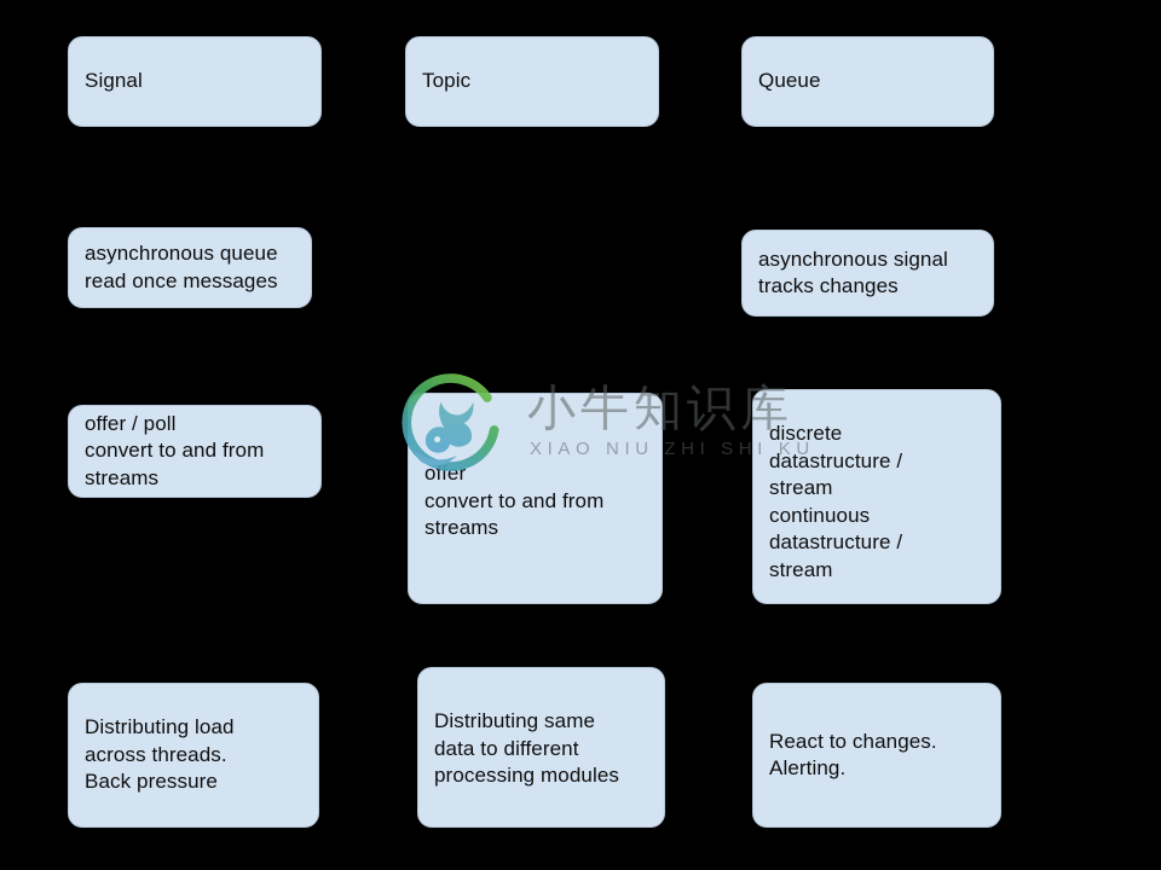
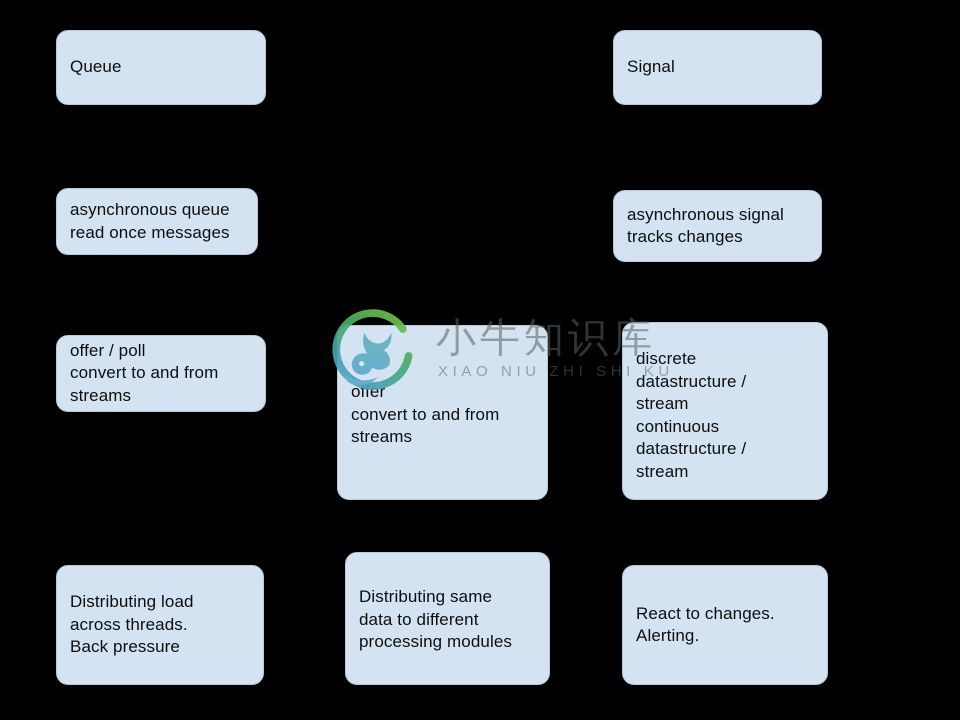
- Signal
+ Queue
- Topic
- Queue
+ Signal
  asynchronous queue
  read once messages
  asynchronous signal
  tracks changes
  offer / poll
  convert to and from
  streams
  offer
  convert to and from
  streams
  discrete
  datastructure /
  stream
  continuous
  datastructure /
  stream
  Distributing load
  across threads.
  Back pressure
  Distributing same
  data to different
  processing modules
  React to changes.
  Alerting.
  小牛知识库
  XIAO NIU ZHI SHI KU
